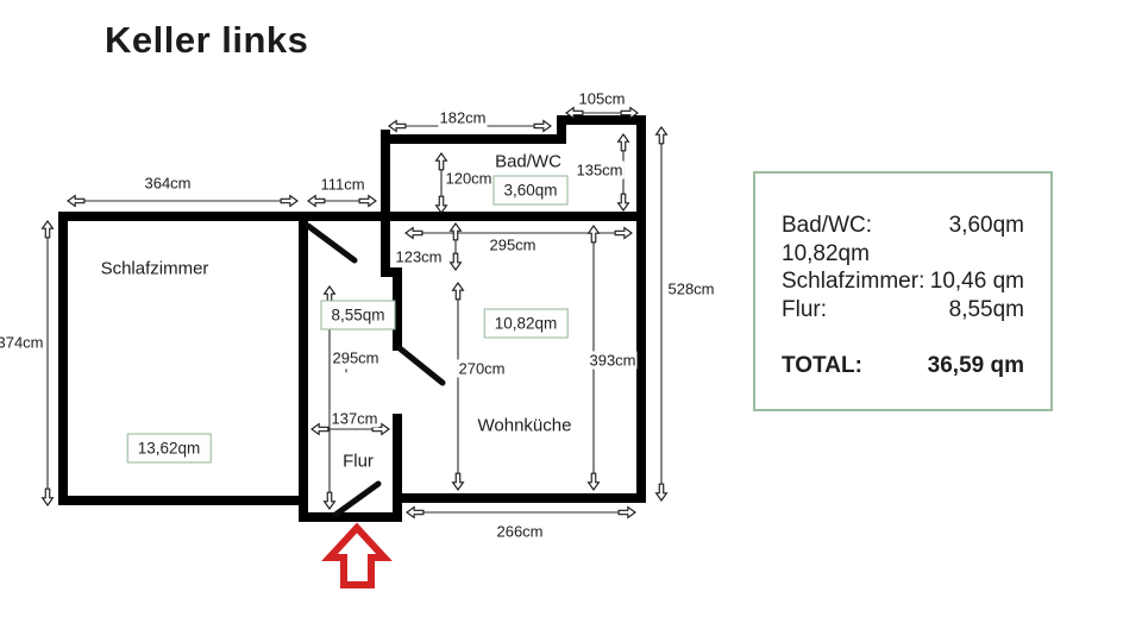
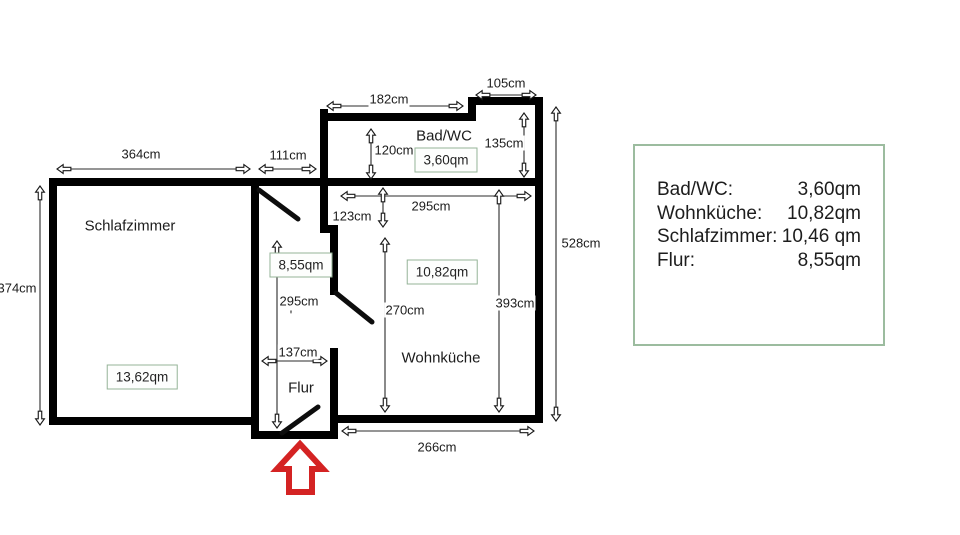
- Keller links
  364cm
  111cm
  182cm
  105cm
  120cm
  135cm
  528cm
  374cm
  295cm
  123cm
  270cm
  393cm
  295cm
  '
  137cm
  266cm
  Schlafzimmer
  Bad/WC
  Wohnküche
  Flur
  3,60qm
  13,62qm
  8,55qm
  10,82qm
  Bad/WC:
  3,60qm
+ Wohnküche:
  10,82qm
  Schlafzimmer:
  10,46 qm
  Flur:
  8,55qm
- TOTAL:
- 36,59 qm
